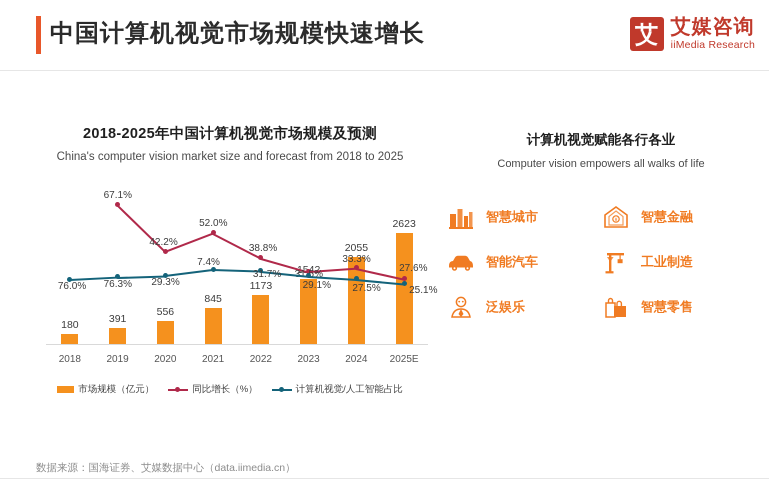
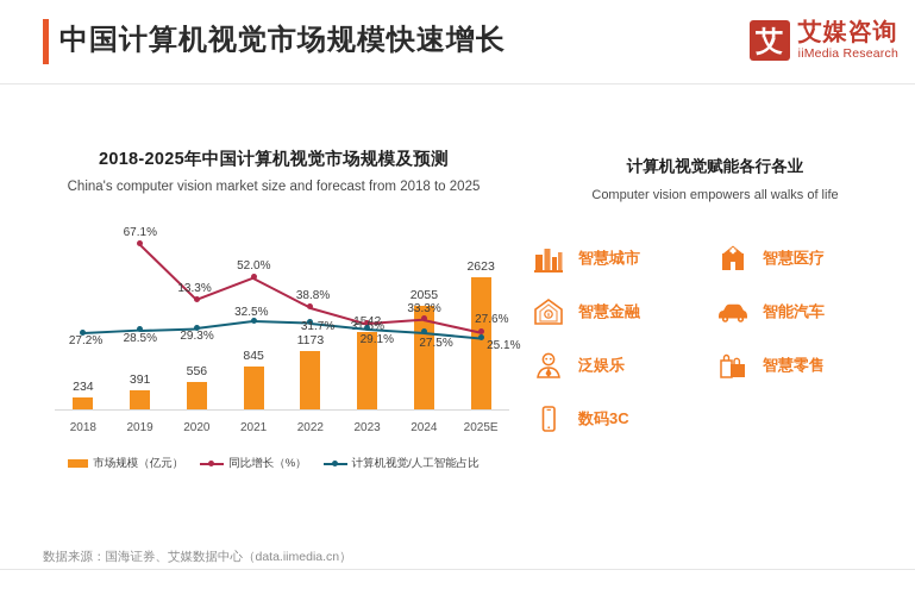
  中国计算机视觉市场规模快速增长
  艾
  艾媒咨询
  iiMedia Research
  2018-2025年中国计算机视觉市场规模及预测
  China's computer vision market size and forecast from 2018 to 2025
- 180
+ 234
  2018
  391
  2019
  556
  2020
  845
  2021
  1173
  2022
  2023
  2055
  2024
  2623
  2025E
  67.1%
- 42.2%
+ 13.3%
  52.0%
  38.8%
  33.3%
  27.6%
- 76.0%
+ 27.2%
- 76.3%
+ 28.5%
  29.3%
- 7.4%
+ 32.5%
  31.7%
  29.1%
  27.5%
  25.1%
  市场规模（亿元）
  同比增长（%）
  计算机视觉/人工智能占比
  计算机视觉赋能各行各业
  Computer vision empowers all walks of life
  智慧城市
+ 智慧医疗
  智慧金融
  智能汽车
- 工业制造
  泛娱乐
  智慧零售
+ 数码3C
  数据来源：国海证券、艾媒数据中心（data.iimedia.cn）
